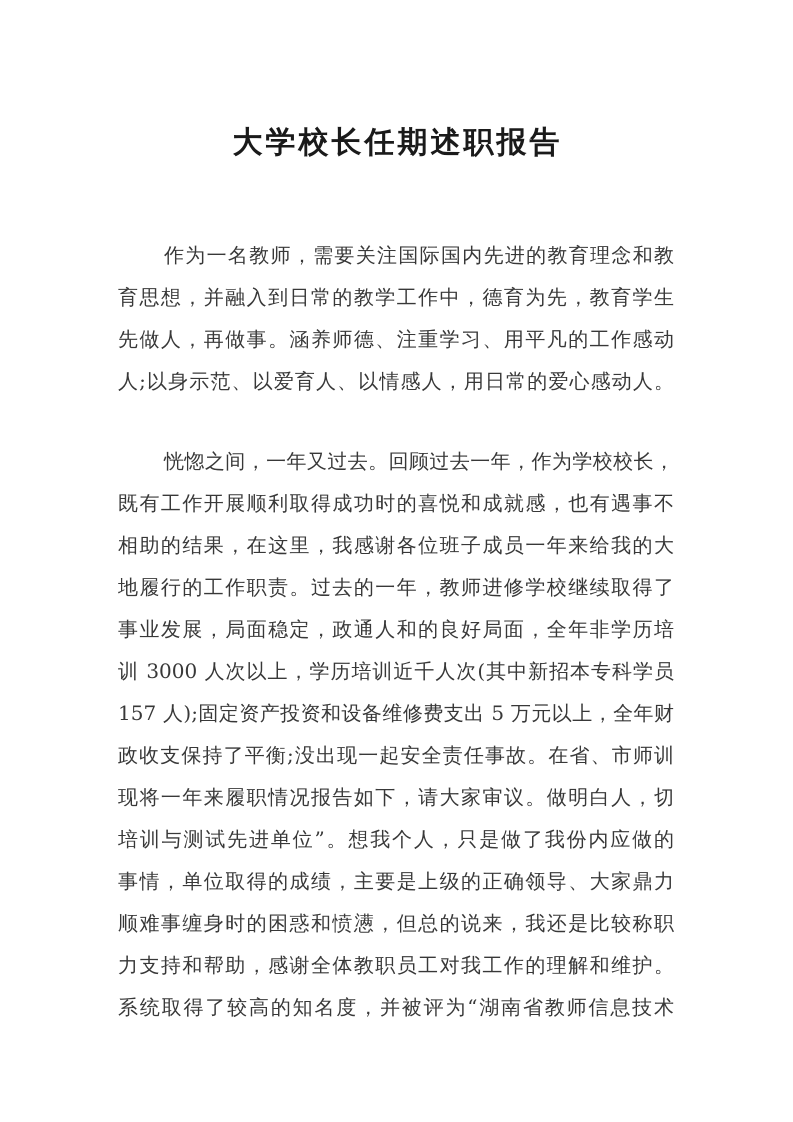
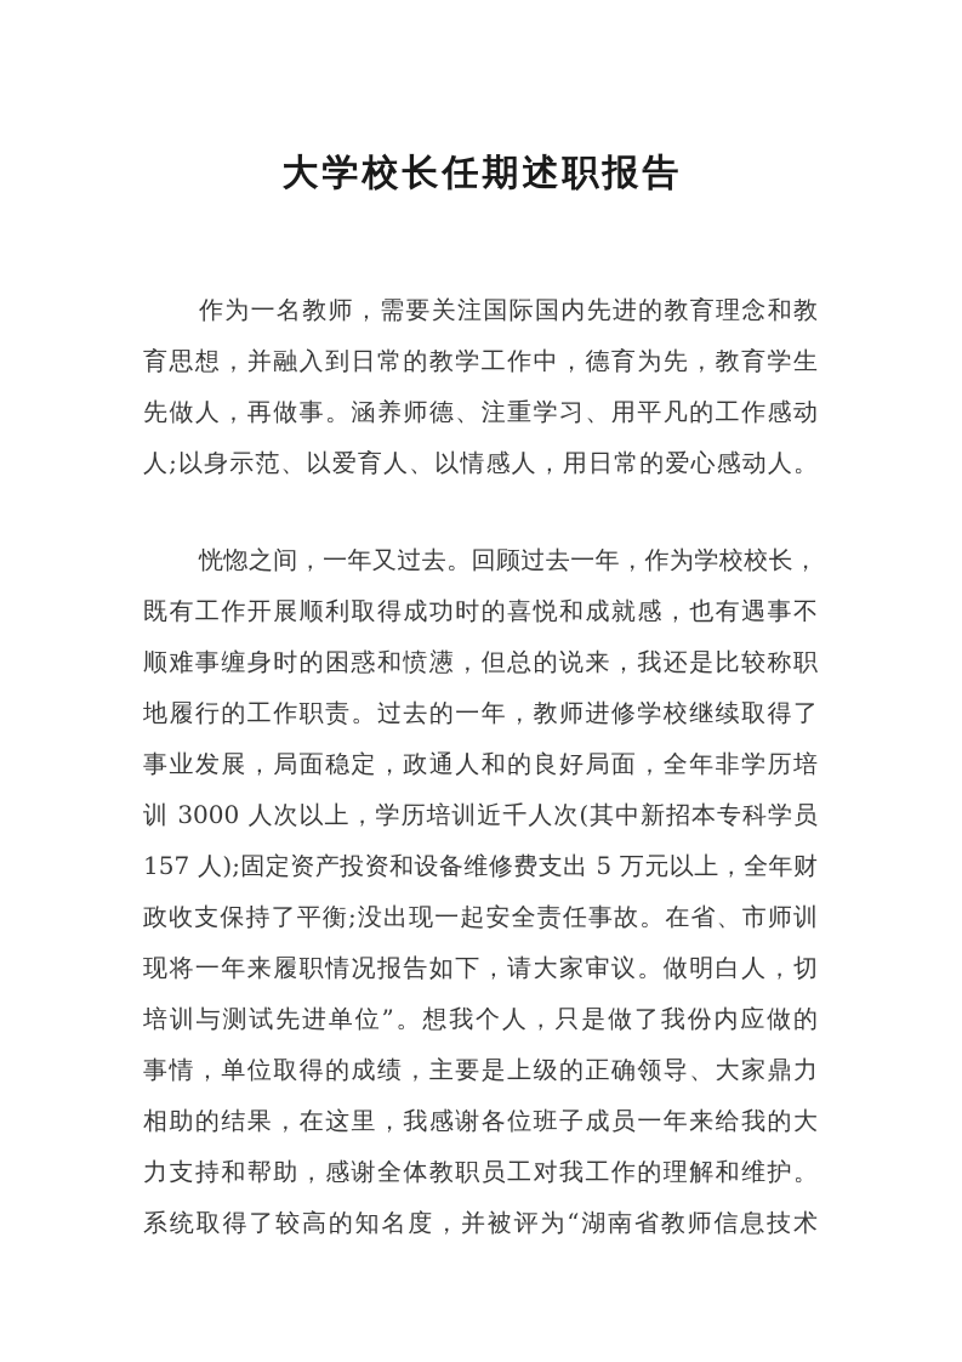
  大学校长任期述职报告
  作为一名教师，需要关注国际国内先进的教育理念和教
  育思想，并融入到日常的教学工作中，德育为先，教育学生
  先做人，再做事。涵养师德、注重学习、用平凡的工作感动
  人;以身示范、以爱育人、以情感人，用日常的爱心感动人。
  恍惚之间，一年又过去。回顾过去一年，作为学校校长，
  既有工作开展顺利取得成功时的喜悦和成就感，也有遇事不
- 相助的结果，在这里，我感谢各位班子成员一年来给我的大
+ 顺难事缠身时的困惑和愤懑，但总的说来，我还是比较称职
  地履行的工作职责。过去的一年，教师进修学校继续取得了
  事业发展，局面稳定，政通人和的良好局面，全年非学历培
  训 3000 人次以上，学历培训近千人次(其中新招本专科学员
  157 人);固定资产投资和设备维修费支出 5 万元以上，全年财
  政收支保持了平衡;没出现一起安全责任事故。在省、市师训
  现将一年来履职情况报告如下，请大家审议。做明白人，切
  培训与测试先进单位”。想我个人，只是做了我份内应做的
  事情，单位取得的成绩，主要是上级的正确领导、大家鼎力
- 顺难事缠身时的困惑和愤懑，但总的说来，我还是比较称职
+ 相助的结果，在这里，我感谢各位班子成员一年来给我的大
  力支持和帮助，感谢全体教职员工对我工作的理解和维护。
  系统取得了较高的知名度，并被评为“湖南省教师信息技术
